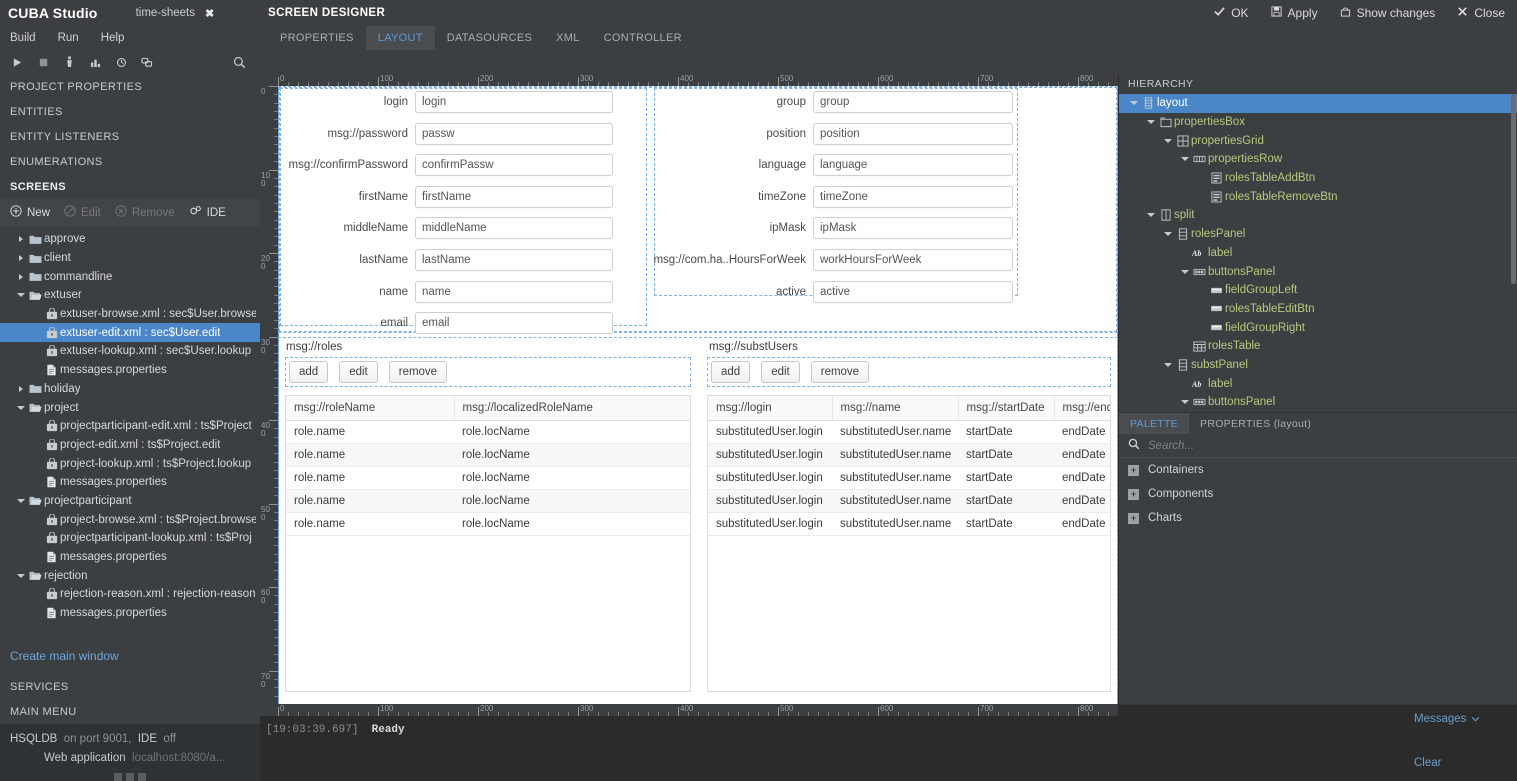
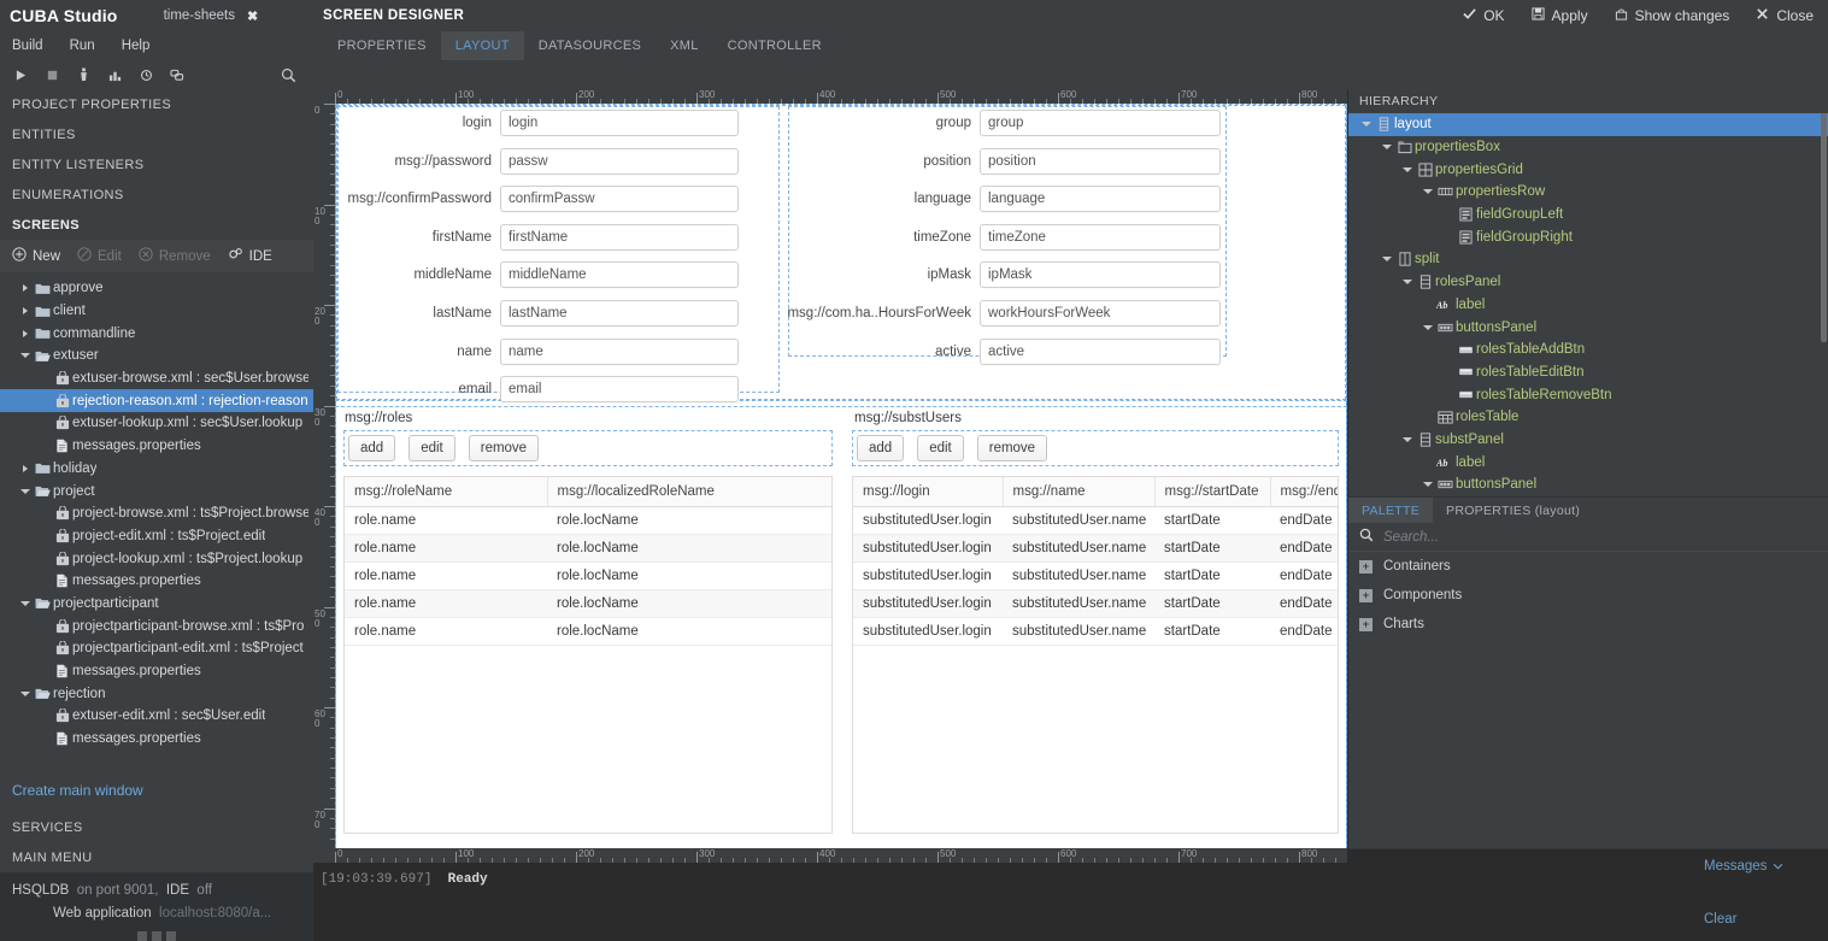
  CUBA Studio
  time-sheets
  ✖
  SCREEN DESIGNER
  OK
  Apply
  Show changes
  Close
  Build
  Run
  Help
  PROPERTIES
  LAYOUT
  DATASOURCES
  XML
  CONTROLLER
  PROJECT PROPERTIES
  ENTITIES
  ENTITY LISTENERS
  ENUMERATIONS
  SCREENS
  New
  Edit
  Remove
  IDE
  approve
  client
  commandline
  extuser
  extuser-browse.xml : sec$User.browse
- extuser-edit.xml : sec$User.edit
+ rejection-reason.xml : rejection-reason
  extuser-lookup.xml : sec$User.lookup
  messages.properties
  holiday
  project
- projectparticipant-edit.xml : ts$Project
+ project-browse.xml : ts$Project.browse
  project-edit.xml : ts$Project.edit
  project-lookup.xml : ts$Project.lookup
  messages.properties
  projectparticipant
+ projectparticipant-browse.xml : ts$Pro
- project-browse.xml : ts$Project.browse
+ projectparticipant-edit.xml : ts$Project
- projectparticipant-lookup.xml : ts$Proj
  messages.properties
  rejection
- rejection-reason.xml : rejection-reason
+ extuser-edit.xml : sec$User.edit
  messages.properties
  Create main window
  SERVICES
  MAIN MENU
  HSQLDB on port 9001, IDE off
  Web application localhost:8080/a...
  0
  100
  200
  300
  400
  500
  600
  700
  800
  0
  100
  200
  300
  400
  500
  600
  700
  login
  login
  msg://password
  passw
  msg://confirmPassword
  confirmPassw
  firstName
  firstName
  middleName
  middleName
  lastName
  lastName
  name
  name
  email
  email
  group
  group
  position
  position
  language
  language
  timeZone
  timeZone
  ipMask
  ipMask
  msg://com.ha..HoursForWeek
  workHoursForWeek
  active
  active
  msg://roles
  add
  edit
  remove
  msg://roleName	msg://localizedRoleName
  role.name	role.locName
  role.name	role.locName
  role.name	role.locName
  role.name	role.locName
  role.name	role.locName
  msg://substUsers
  add
  edit
  remove
  msg://login	msg://name	msg://startDate	msg://end
  substitutedUser.login	substitutedUser.name	startDate	endDate
  substitutedUser.login	substitutedUser.name	startDate	endDate
  substitutedUser.login	substitutedUser.name	startDate	endDate
  substitutedUser.login	substitutedUser.name	startDate	endDate
  substitutedUser.login	substitutedUser.name	startDate	endDate
  0
  100
  200
  300
  400
  500
  600
  700
  800
  [19:03:39.697] Ready
  HIERARCHY
  layout
  propertiesBox
  propertiesGrid
  propertiesRow
- rolesTableAddBtn
+ fieldGroupLeft
- rolesTableRemoveBtn
+ fieldGroupRight
  split
  rolesPanel
  Ab
  label
  buttonsPanel
- fieldGroupLeft
+ rolesTableAddBtn
  rolesTableEditBtn
- fieldGroupRight
+ rolesTableRemoveBtn
  rolesTable
  substPanel
  Ab
  label
  buttonsPanel
  PALETTE
  PROPERTIES (layout)
  Search...
  +
  Containers
  +
  Components
  +
  Charts
  Messages
  Clear
